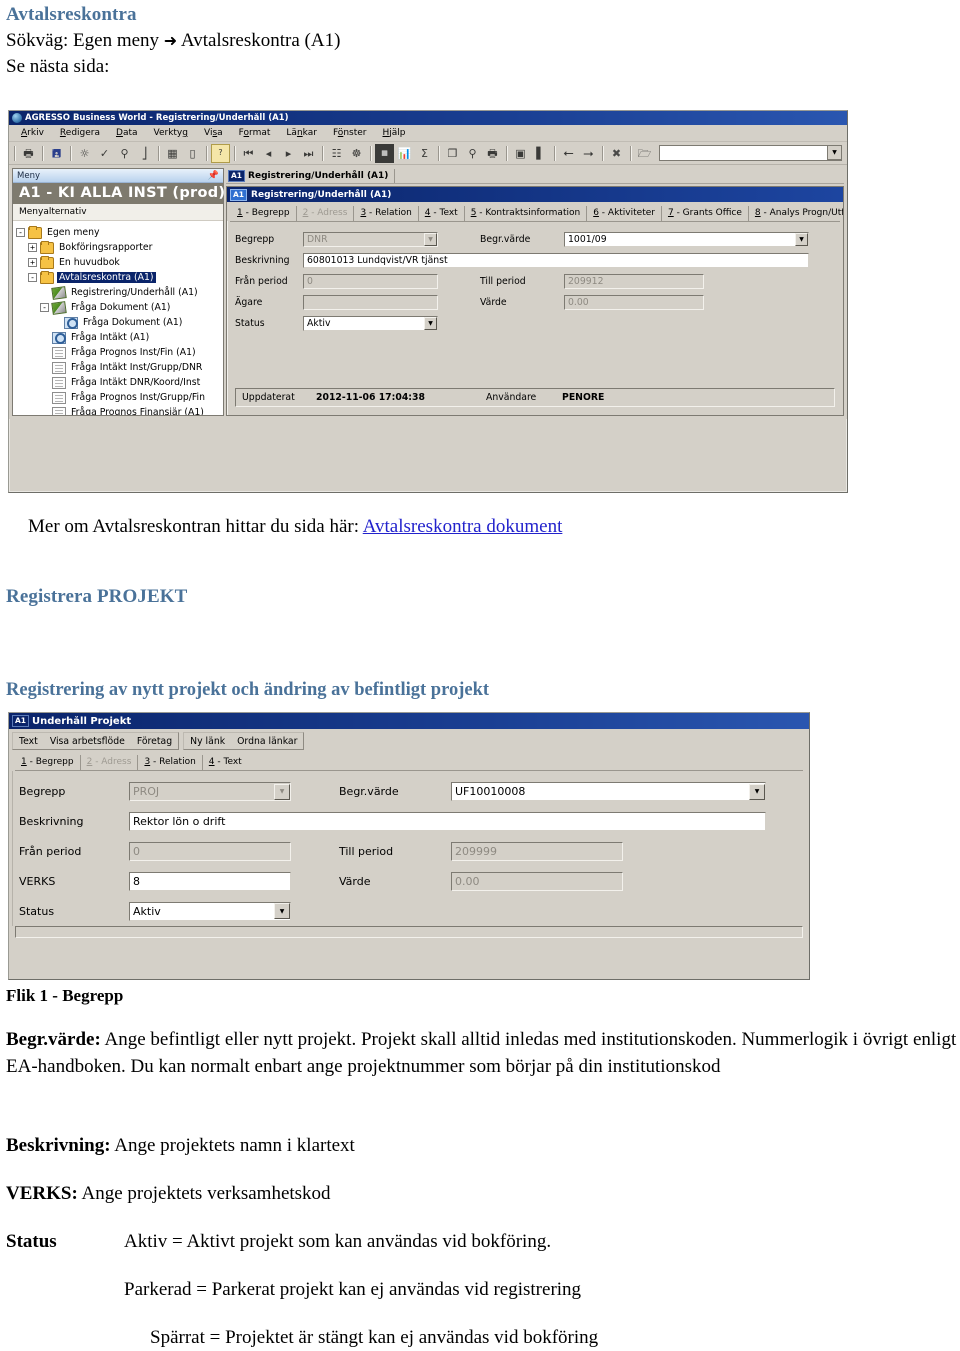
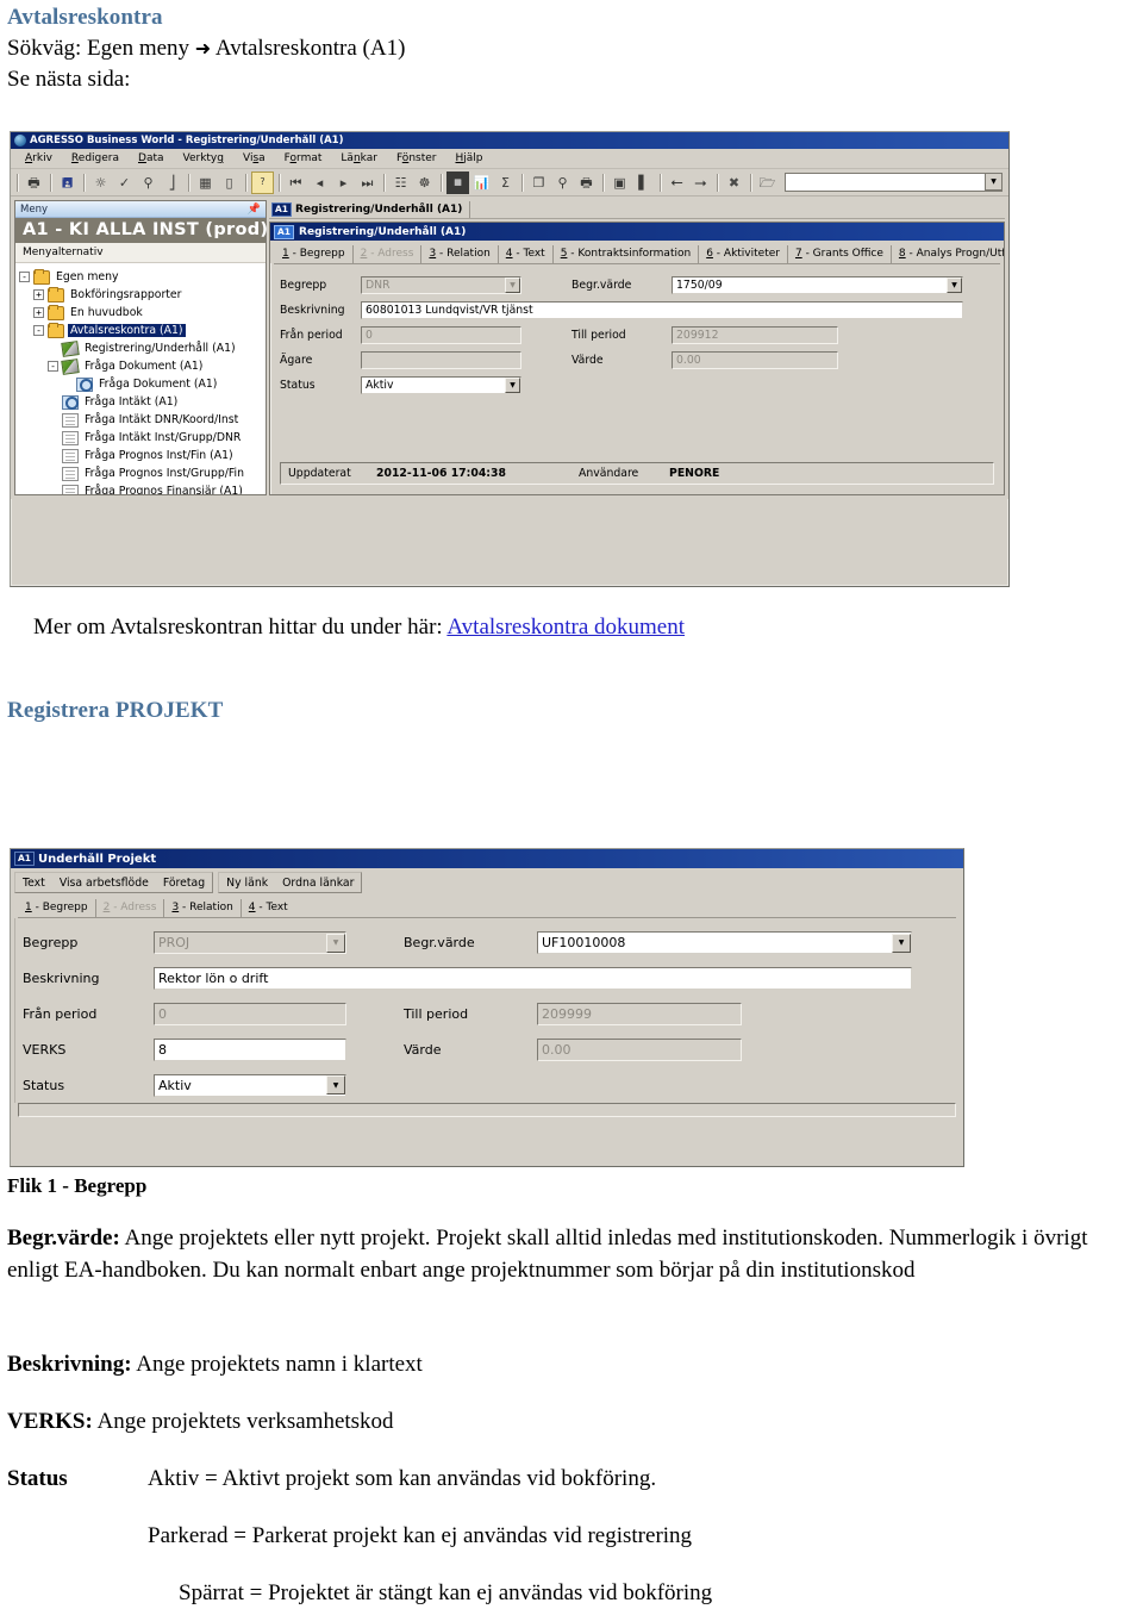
  Avtalsreskontra
  Sökväg: Egen meny ➜ Avtalsreskontra (A1)
  Se nästa sida:
  AGRESSO Business World - Registrering/Underhåll (A1)
  Arkiv
  Redigera
  Data
  Verktyg
  Visa
  Format
  Länkar
  Fönster
  Hjälp
  🖶
  🖪
  ☼
  ✓
  ⚲
  ⎦
  ▦
  ▯
  ?
  ⏮
  ◂
  ▸
  ⏭
  ☷
  ☸
  ▦
  📊
  Σ
  ❐
  ⚲
  🖶
  ▣
  ▌
  ⭠
  ⭢
  ✖
  🗁
  Meny
  📌
  A1 - KI ALLA INST (prod)
  Menyalternativ
  -
  Egen meny
  +
  Bokföringsrapporter
  +
  En huvudbok
  -
  Avtalsreskontra (A1)
  Registrering/Underhåll (A1)
  -
  Fråga Dokument (A1)
  Fråga Dokument (A1)
  Fråga Intäkt (A1)
- Fråga Prognos Inst/Fin (A1)
+ Fråga Intäkt DNR/Koord/Inst
  Fråga Intäkt Inst/Grupp/DNR
- Fråga Intäkt DNR/Koord/Inst
+ Fråga Prognos Inst/Fin (A1)
  Fråga Prognos Inst/Grupp/Fin
  Fråga Prognos Finansiär (A1)
  A1
  Registrering/Underhåll (A1)
  A1
  Registrering/Underhåll (A1)
  1 - Begrepp
  2 - Adress
  3 - Relation
  4 - Text
  5 - Kontraktsinformation
  6 - Aktiviteter
  7 - Grants Office
  8 - Analys Progn/Utf
  Begrepp
  DNR
  Begr.värde
- 1001/09
+ 1750/09
  Beskrivning
  60801013 Lundqvist/VR tjänst
  Från period
  0
  Till period
  209912
  Ägare
  Värde
  0.00
  Status
  Aktiv
  Uppdaterat
  2012-11-06 17:04:38
  Användare
  PENORE
- Mer om Avtalsreskontran hittar du sida här: Avtalsreskontra dokument
+ Mer om Avtalsreskontran hittar du under här: Avtalsreskontra dokument
  Registrera PROJEKT
- Registrering av nytt projekt och ändring av befintligt projekt
  A1
  Underhåll Projekt
  Text
  Visa arbetsflöde
  Företag
  Ny länk
  Ordna länkar
  1 - Begrepp
  2 - Adress
  3 - Relation
  4 - Text
  Begrepp
  PROJ
  Begr.värde
  UF10010008
  Beskrivning
  Rektor lön o drift
  Från period
  0
  Till period
  209999
  VERKS
  8
  Värde
  0.00
  Status
  Aktiv
  Flik 1 - Begrepp
- Begr.värde: Ange befintligt eller nytt projekt. Projekt skall alltid inledas med institutionskoden. Nummerlogik i övrigt enligt EA-handboken. Du kan normalt enbart ange projektnummer som börjar på din institutionskod
+ Begr.värde: Ange projektets eller nytt projekt. Projekt skall alltid inledas med institutionskoden. Nummerlogik i övrigt enligt EA-handboken. Du kan normalt enbart ange projektnummer som börjar på din institutionskod
  Beskrivning: Ange projektets namn i klartext
  VERKS: Ange projektets verksamhetskod
  Status
  Aktiv = Aktivt projekt som kan användas vid bokföring.
  Parkerad = Parkerat projekt kan ej användas vid registrering
  Spärrat = Projektet är stängt kan ej användas vid bokföring
